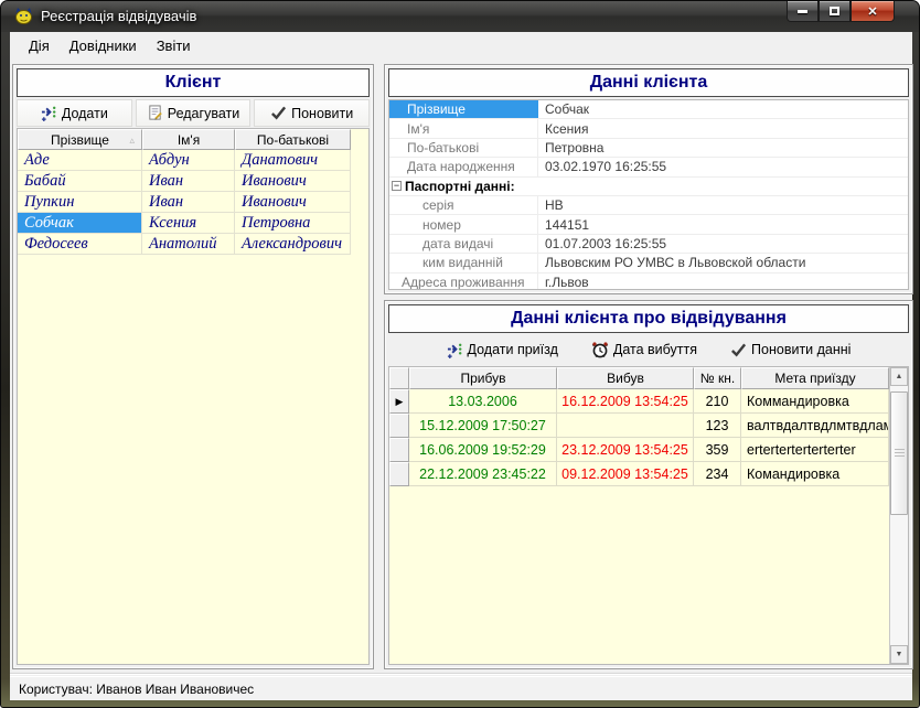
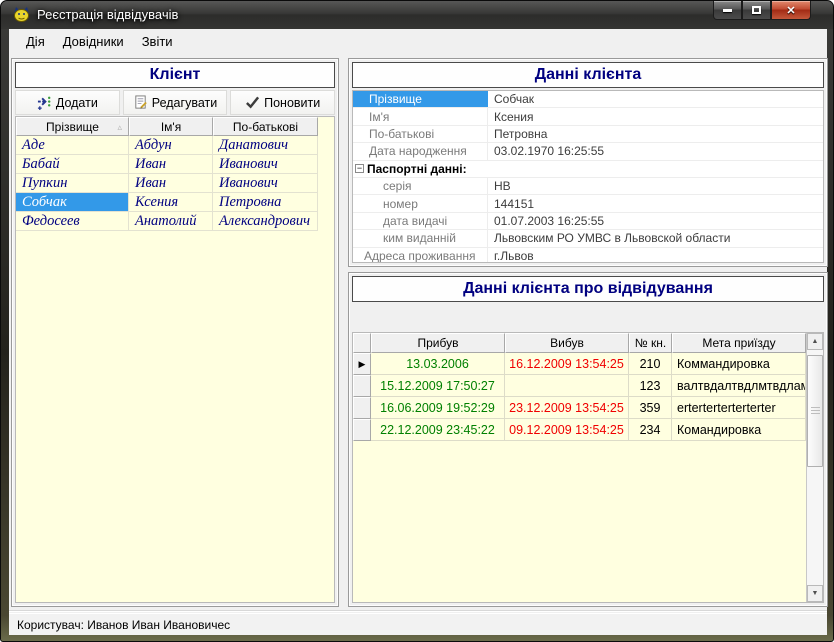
  Реєстрація відвідувачів
  ✕
  Дія
  Довідники
  Звіти
  Клієнт
  Додати
  Редагувати
  Поновити
  Прізвище
  ▵
  Ім'я
  По-батькові
  Аде
  Абдун
  Данатович
  Бабай
  Иван
  Иванович
  Пупкин
  Иван
  Иванович
  Собчак
  Ксения
  Петровна
  Федосеев
  Анатолий
  Александрович
  Данні клієнта
  Прізвище
  Собчак
  Ім'я
  Ксения
  По-батькові
  Петровна
  Дата народження
  03.02.1970 16:25:55
  −
  Паспортні данні:
  серія
  НВ
  номер
  144151
  дата видачі
  01.07.2003 16:25:55
  ким виданній
  Львовским РО УМВС в Львовской области
  Адреса проживання
  г.Львов
  Данні клієнта про відвідування
- Додати приїзд
- Дата вибуття
- Поновити данні
  Прибув
  Вибув
  № кн.
  Мета приїзду
  ▶
  13.03.2006
  16.12.2009 13:54:25
  210
  Коммандировка
  15.12.2009 17:50:27
  123
  валтвдалтвдлмтвдлам
  16.06.2009 19:52:29
  23.12.2009 13:54:25
  359
  erterterterterterter
  22.12.2009 23:45:22
  09.12.2009 13:54:25
  234
  Командировка
  Користувач: Иванов Иван Ивановичес
